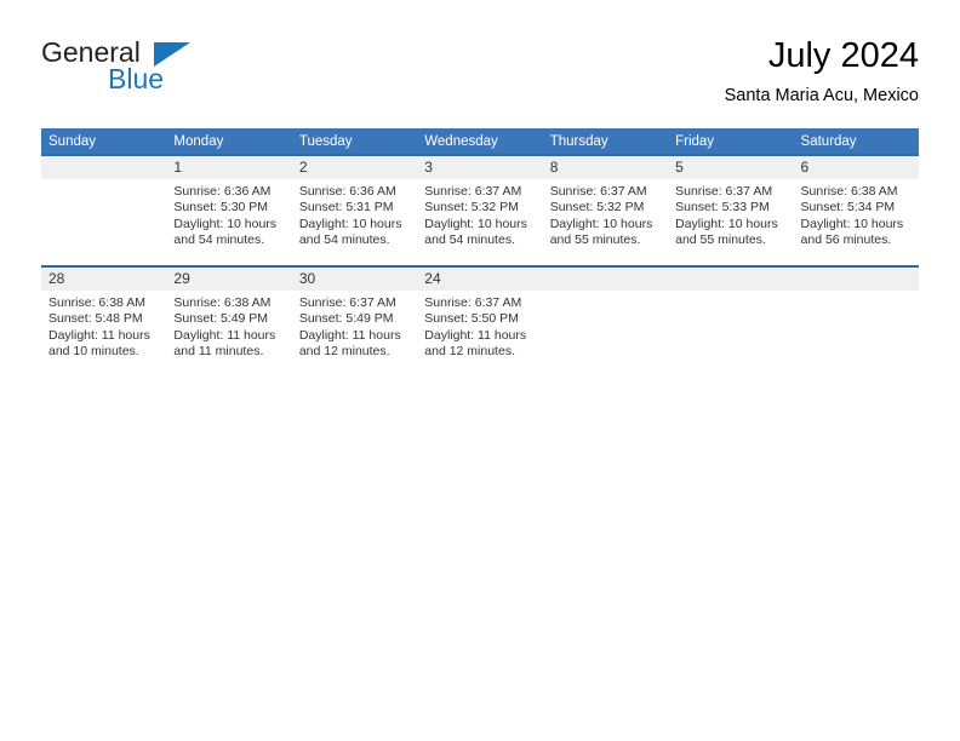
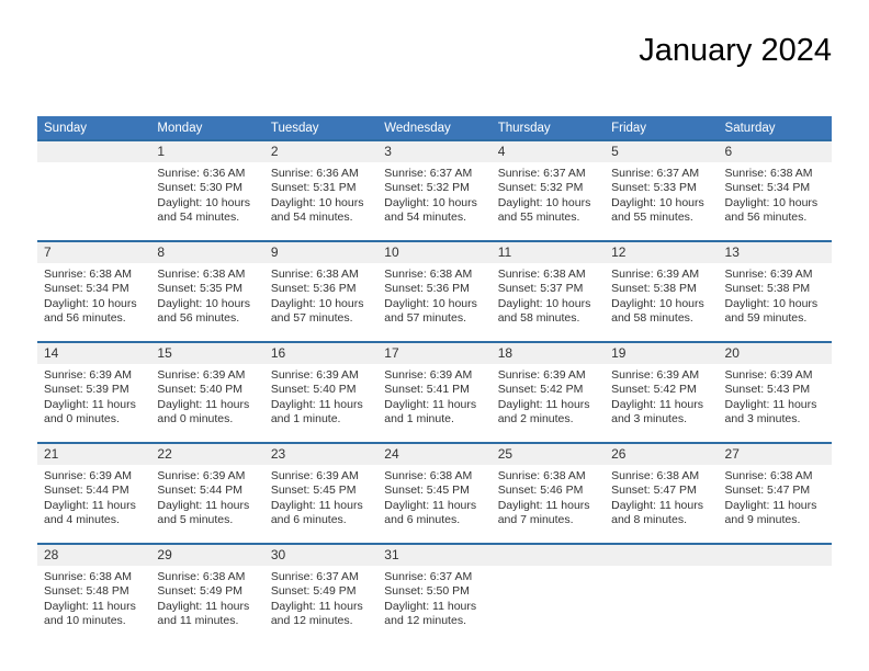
- General
- Blue
- July 2024
+ January 2024
- Santa Maria Acu, Mexico
  Sunday	Monday	Tuesday	Wednesday	Thursday	Friday	Saturday
- 	1Sunrise: 6:36 AMSunset: 5:30 PMDaylight: 10 hoursand 54 minutes.	2Sunrise: 6:36 AMSunset: 5:31 PMDaylight: 10 hoursand 54 minutes.	3Sunrise: 6:37 AMSunset: 5:32 PMDaylight: 10 hoursand 54 minutes.	8Sunrise: 6:37 AMSunset: 5:32 PMDaylight: 10 hoursand 55 minutes.	5Sunrise: 6:37 AMSunset: 5:33 PMDaylight: 10 hoursand 55 minutes.	6Sunrise: 6:38 AMSunset: 5:34 PMDaylight: 10 hoursand 56 minutes.
+ 	1Sunrise: 6:36 AMSunset: 5:30 PMDaylight: 10 hoursand 54 minutes.	2Sunrise: 6:36 AMSunset: 5:31 PMDaylight: 10 hoursand 54 minutes.	3Sunrise: 6:37 AMSunset: 5:32 PMDaylight: 10 hoursand 54 minutes.	4Sunrise: 6:37 AMSunset: 5:32 PMDaylight: 10 hoursand 55 minutes.	5Sunrise: 6:37 AMSunset: 5:33 PMDaylight: 10 hoursand 55 minutes.	6Sunrise: 6:38 AMSunset: 5:34 PMDaylight: 10 hoursand 56 minutes.
+ 7Sunrise: 6:38 AMSunset: 5:34 PMDaylight: 10 hoursand 56 minutes.	8Sunrise: 6:38 AMSunset: 5:35 PMDaylight: 10 hoursand 56 minutes.	9Sunrise: 6:38 AMSunset: 5:36 PMDaylight: 10 hoursand 57 minutes.	10Sunrise: 6:38 AMSunset: 5:36 PMDaylight: 10 hoursand 57 minutes.	11Sunrise: 6:38 AMSunset: 5:37 PMDaylight: 10 hoursand 58 minutes.	12Sunrise: 6:39 AMSunset: 5:38 PMDaylight: 10 hoursand 58 minutes.	13Sunrise: 6:39 AMSunset: 5:38 PMDaylight: 10 hoursand 59 minutes.
+ 14Sunrise: 6:39 AMSunset: 5:39 PMDaylight: 11 hoursand 0 minutes.	15Sunrise: 6:39 AMSunset: 5:40 PMDaylight: 11 hoursand 0 minutes.	16Sunrise: 6:39 AMSunset: 5:40 PMDaylight: 11 hoursand 1 minute.	17Sunrise: 6:39 AMSunset: 5:41 PMDaylight: 11 hoursand 1 minute.	18Sunrise: 6:39 AMSunset: 5:42 PMDaylight: 11 hoursand 2 minutes.	19Sunrise: 6:39 AMSunset: 5:42 PMDaylight: 11 hoursand 3 minutes.	20Sunrise: 6:39 AMSunset: 5:43 PMDaylight: 11 hoursand 3 minutes.
+ 21Sunrise: 6:39 AMSunset: 5:44 PMDaylight: 11 hoursand 4 minutes.	22Sunrise: 6:39 AMSunset: 5:44 PMDaylight: 11 hoursand 5 minutes.	23Sunrise: 6:39 AMSunset: 5:45 PMDaylight: 11 hoursand 6 minutes.	24Sunrise: 6:38 AMSunset: 5:45 PMDaylight: 11 hoursand 6 minutes.	25Sunrise: 6:38 AMSunset: 5:46 PMDaylight: 11 hoursand 7 minutes.	26Sunrise: 6:38 AMSunset: 5:47 PMDaylight: 11 hoursand 8 minutes.	27Sunrise: 6:38 AMSunset: 5:47 PMDaylight: 11 hoursand 9 minutes.
- 28Sunrise: 6:38 AMSunset: 5:48 PMDaylight: 11 hoursand 10 minutes.	29Sunrise: 6:38 AMSunset: 5:49 PMDaylight: 11 hoursand 11 minutes.	30Sunrise: 6:37 AMSunset: 5:49 PMDaylight: 11 hoursand 12 minutes.	24Sunrise: 6:37 AMSunset: 5:50 PMDaylight: 11 hoursand 12 minutes.
+ 28Sunrise: 6:38 AMSunset: 5:48 PMDaylight: 11 hoursand 10 minutes.	29Sunrise: 6:38 AMSunset: 5:49 PMDaylight: 11 hoursand 11 minutes.	30Sunrise: 6:37 AMSunset: 5:49 PMDaylight: 11 hoursand 12 minutes.	31Sunrise: 6:37 AMSunset: 5:50 PMDaylight: 11 hoursand 12 minutes.
